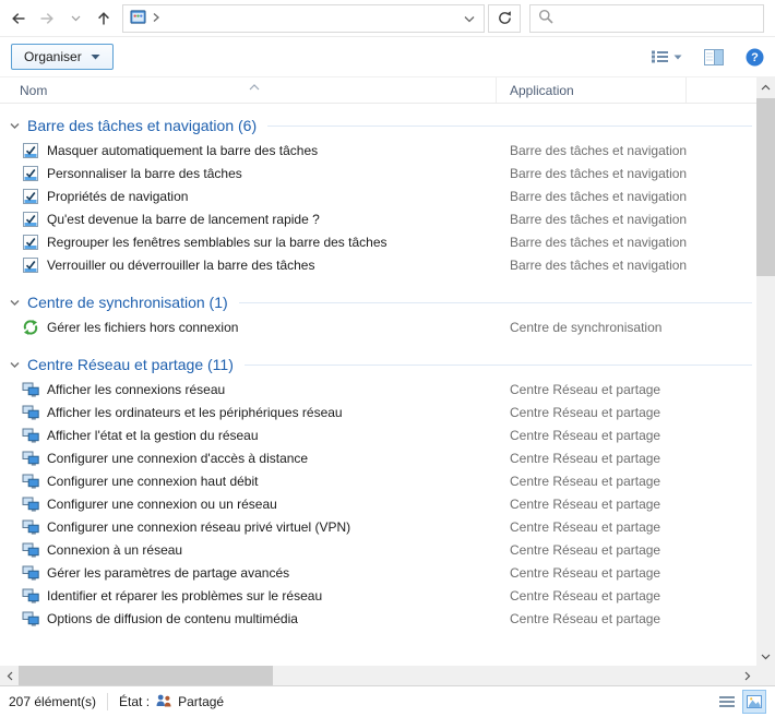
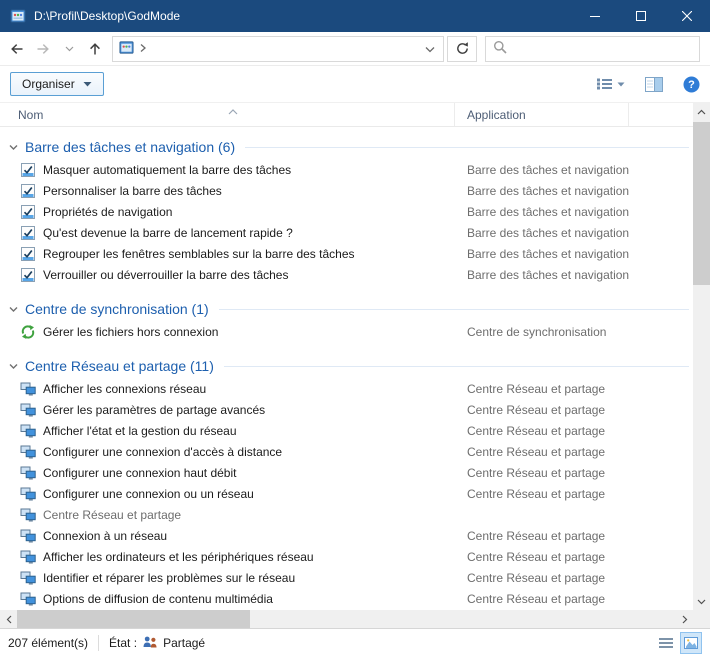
+ D:\Profil\Desktop\GodMode
  Organiser
  ?
  Nom
  Application
  Barre des tâches et navigation (6)
  Masquer automatiquement la barre des tâches
  Barre des tâches et navigation
  Personnaliser la barre des tâches
  Barre des tâches et navigation
  Propriétés de navigation
  Barre des tâches et navigation
  Qu'est devenue la barre de lancement rapide ?
  Barre des tâches et navigation
  Regrouper les fenêtres semblables sur la barre des tâches
  Barre des tâches et navigation
  Verrouiller ou déverrouiller la barre des tâches
  Barre des tâches et navigation
  Centre de synchronisation (1)
  Gérer les fichiers hors connexion
  Centre de synchronisation
  Centre Réseau et partage (11)
  Afficher les connexions réseau
  Centre Réseau et partage
- Afficher les ordinateurs et les périphériques réseau
+ Gérer les paramètres de partage avancés
  Centre Réseau et partage
  Afficher l'état et la gestion du réseau
  Centre Réseau et partage
  Configurer une connexion d'accès à distance
  Centre Réseau et partage
  Configurer une connexion haut débit
  Centre Réseau et partage
  Configurer une connexion ou un réseau
  Centre Réseau et partage
- Configurer une connexion réseau privé virtuel (VPN)
  Centre Réseau et partage
  Connexion à un réseau
  Centre Réseau et partage
- Gérer les paramètres de partage avancés
+ Afficher les ordinateurs et les périphériques réseau
  Centre Réseau et partage
  Identifier et réparer les problèmes sur le réseau
  Centre Réseau et partage
  Options de diffusion de contenu multimédia
  Centre Réseau et partage
  207 élément(s)
  État :
  Partagé
